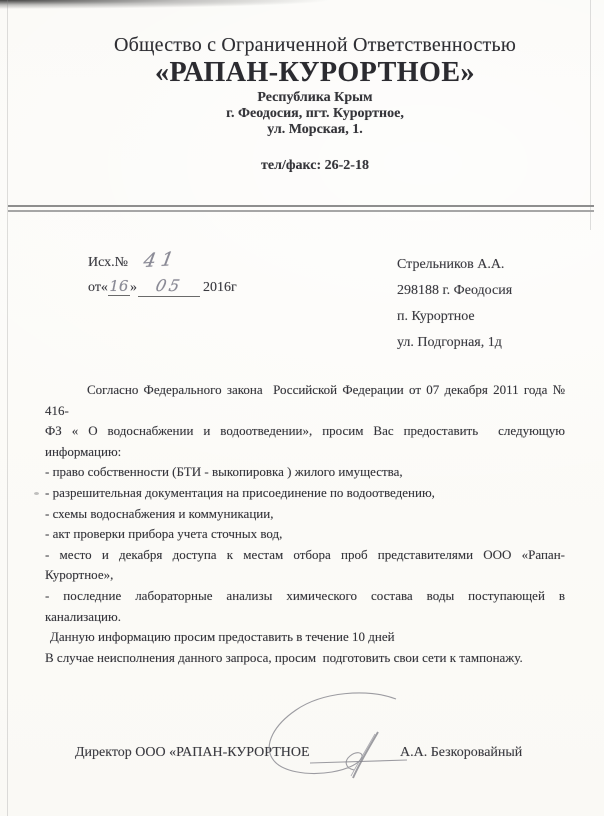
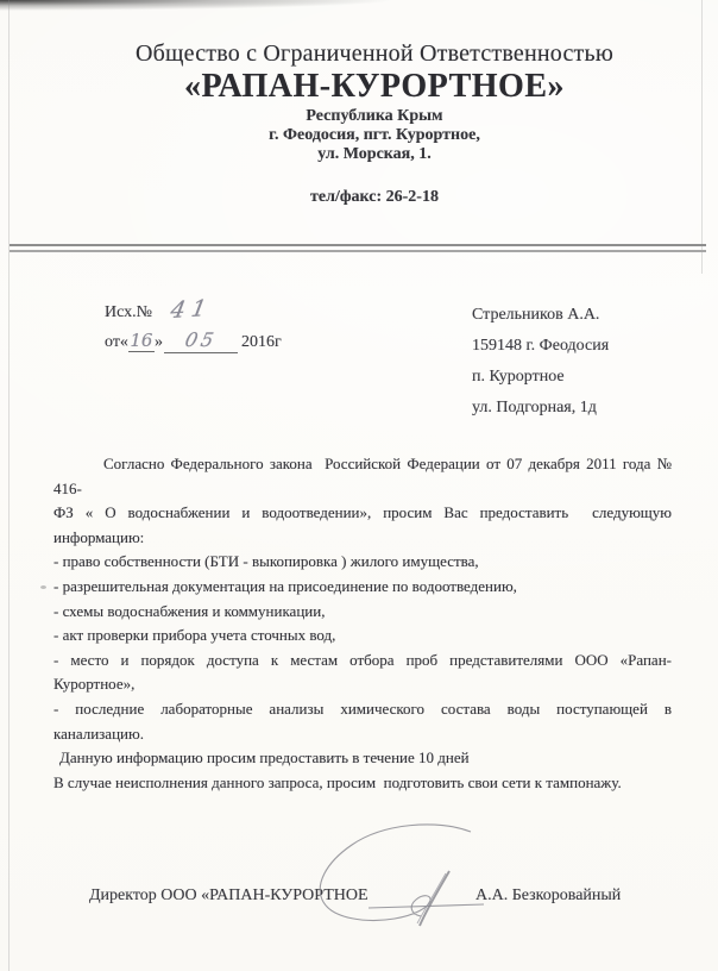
  Общество с Ограниченной Ответственностью
  «РАПАН-КУРОРТНОЕ»
  Республика Крым
  г. Феодосия, пгт. Курортное,
  ул. Морская, 1.
  тел/факс: 26-2-18
  Стрельников А.А.
- 298188 г. Феодосия
+ 159148 г. Феодосия
  п. Курортное
  ул. Подгорная, 1д
  Согласно Федерального закона Российской Федерации от 07 декабря 2011 года № 416-
  ФЗ « О водоснабжении и водоотведении», просим Вас предоставить следующую
  информацию:
  - право собственности (БТИ - выкопировка ) жилого имущества,
  - разрешительная документация на присоединение по водоотведению,
  - схемы водоснабжения и коммуникации,
  - акт проверки прибора учета сточных вод,
- - место и декабря доступа к местам отбора проб представителями ООО «Рапан-
+ - место и порядок доступа к местам отбора проб представителями ООО «Рапан-
  Курортное»,
  - последние лабораторные анализы химического состава воды поступающей в
  канализацию.
  Данную информацию просим предоставить в течение 10 дней
  В случае неисполнения данного запроса, просим подготовить свои сети к тампонажу.
  Директор ООО «РАПАН-КУРОРТНОЕ
  А.А. Безкоровайный
